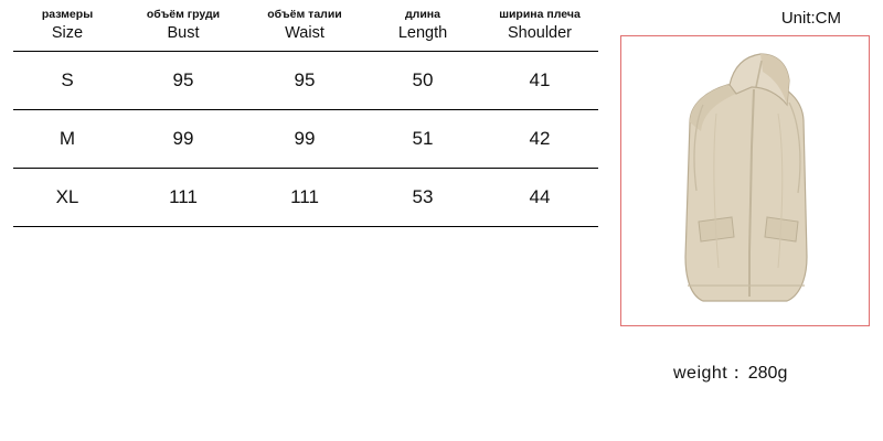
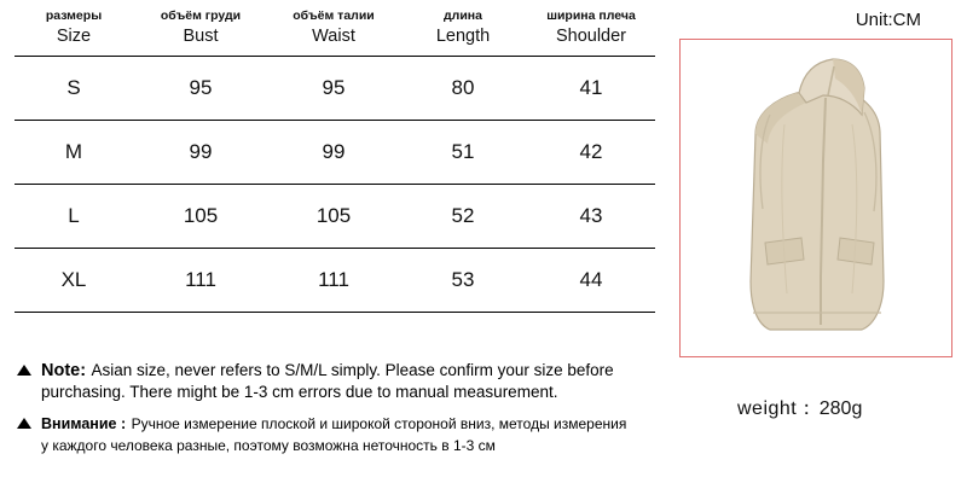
  размеры Size	объём груди Bust	объём талии Waist	длина Length	ширина плеча Shoulder
- S	95	95	50	41
+ S	95	95	80	41
  M	99	99	51	42
+ L	105	105	52	43
  XL	111	111	53	44
+ Note: Asian size, never refers to S/M/L simply. Please confirm your size before purchasing. There might be 1-3 cm errors due to manual measurement.
+ Внимание : Ручное измерение плоской и широкой стороной вниз, методы измерения
+ у каждого человека разные, поэтому возможна неточность в 1-3 см
  Unit:CM
  weight：280g
